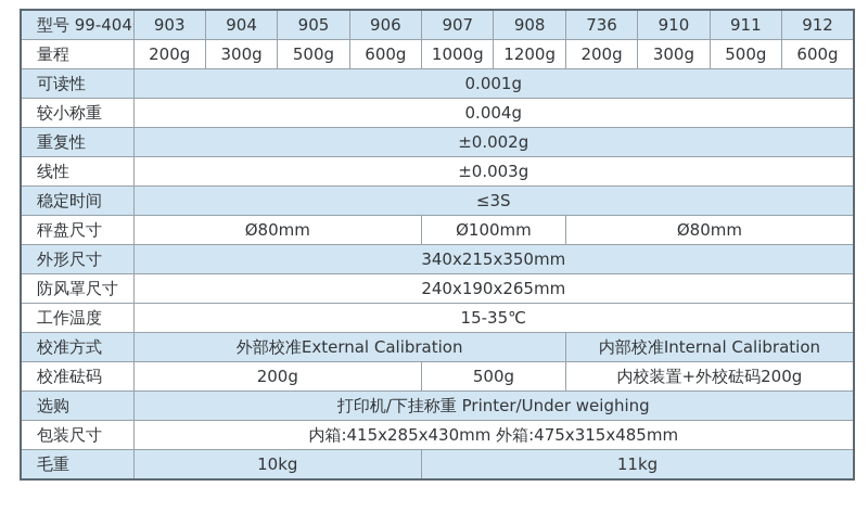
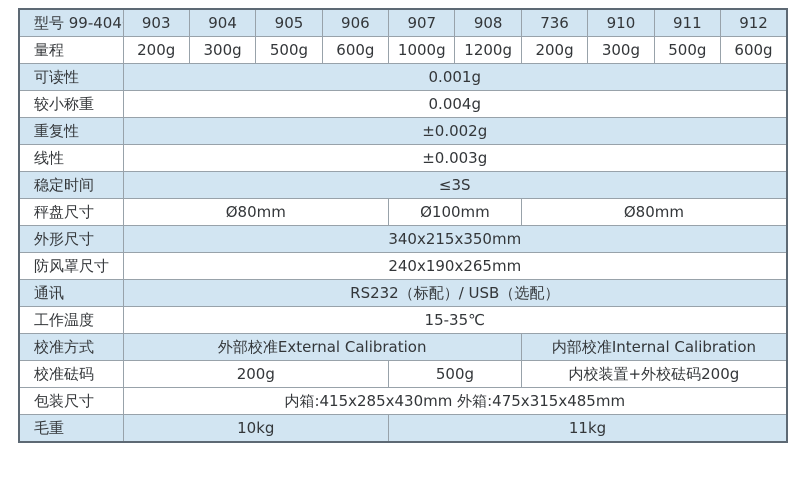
  型号 99-404	903	904	905	906	907	908	736	910	911	912
  量程	200g	300g	500g	600g	1000g	1200g	200g	300g	500g	600g
  可读性	0.001g
  较小称重	0.004g
  重复性	±0.002g
  线性	±0.003g
  稳定时间	≤3S
  秤盘尺寸	Ø80mm	Ø100mm	Ø80mm
  外形尺寸	340x215x350mm
  防风罩尺寸	240x190x265mm
+ 通讯	RS232（标配）/ USB（选配）
  工作温度	15-35℃
  校准方式	外部校准External Calibration	内部校准Internal Calibration
  校准砝码	200g	500g	内校装置+外校砝码200g
- 选购	打印机/下挂称重 Printer/Under weighing
  包装尺寸	内箱:415x285x430mm 外箱:475x315x485mm
  毛重	10kg	11kg
